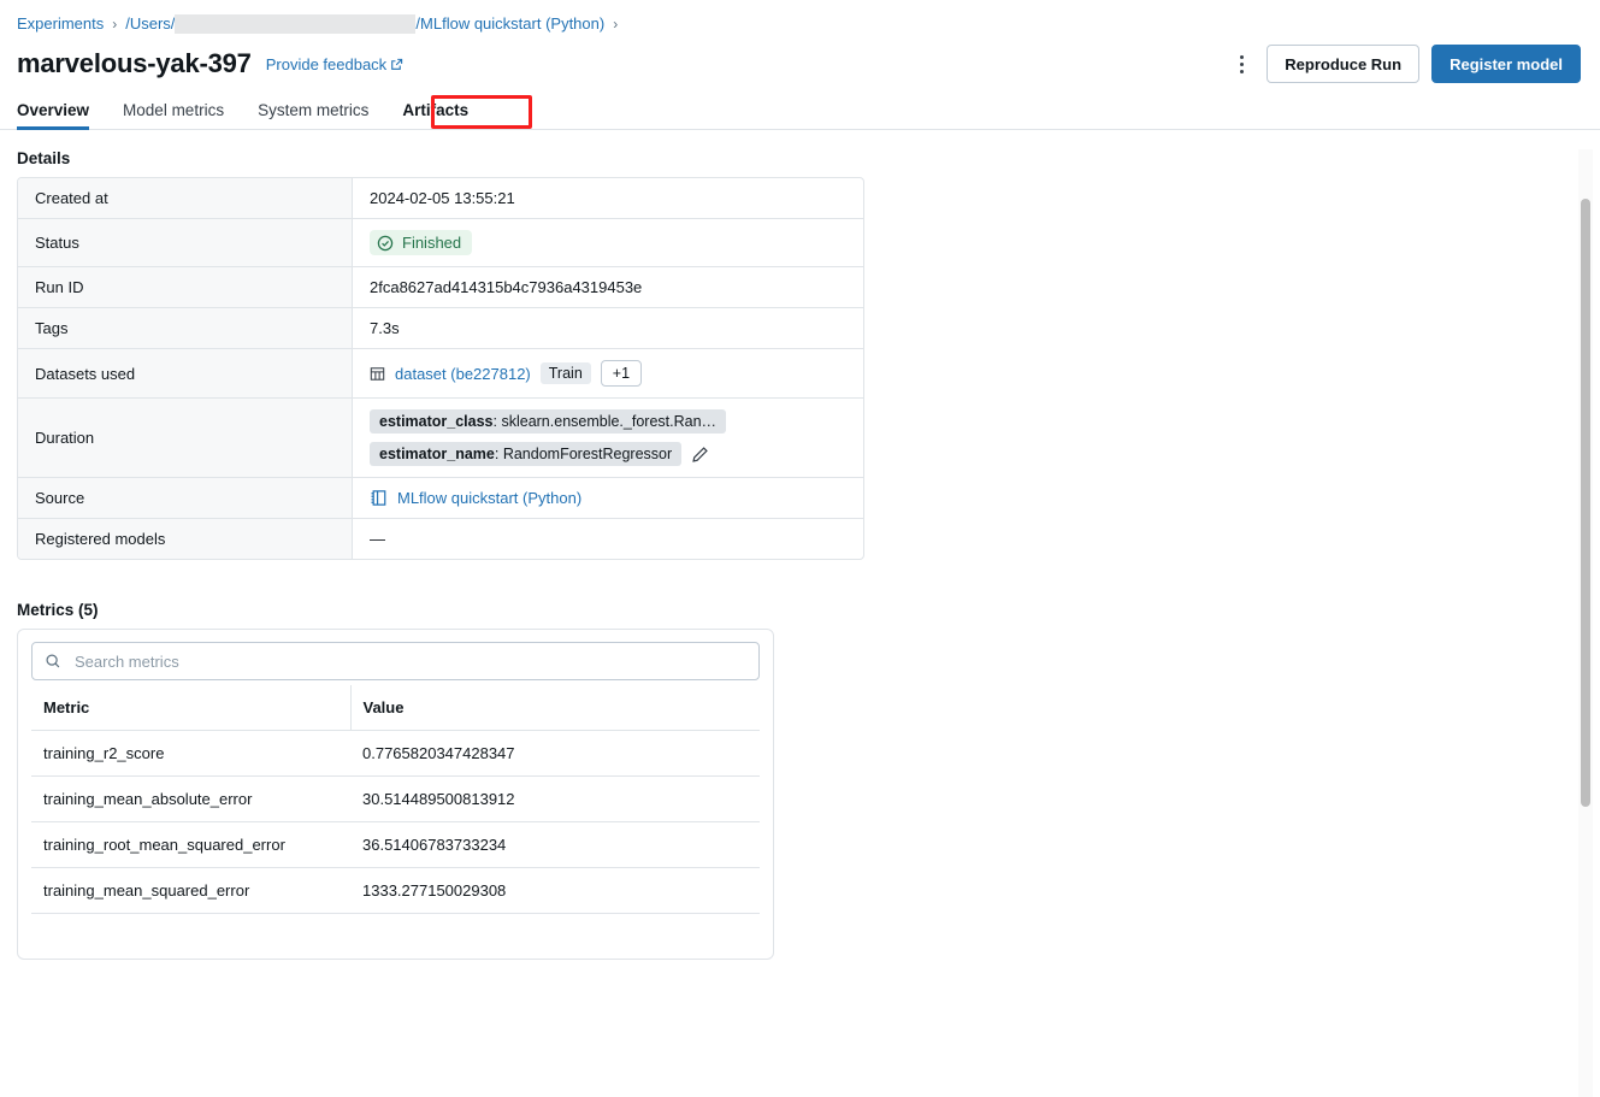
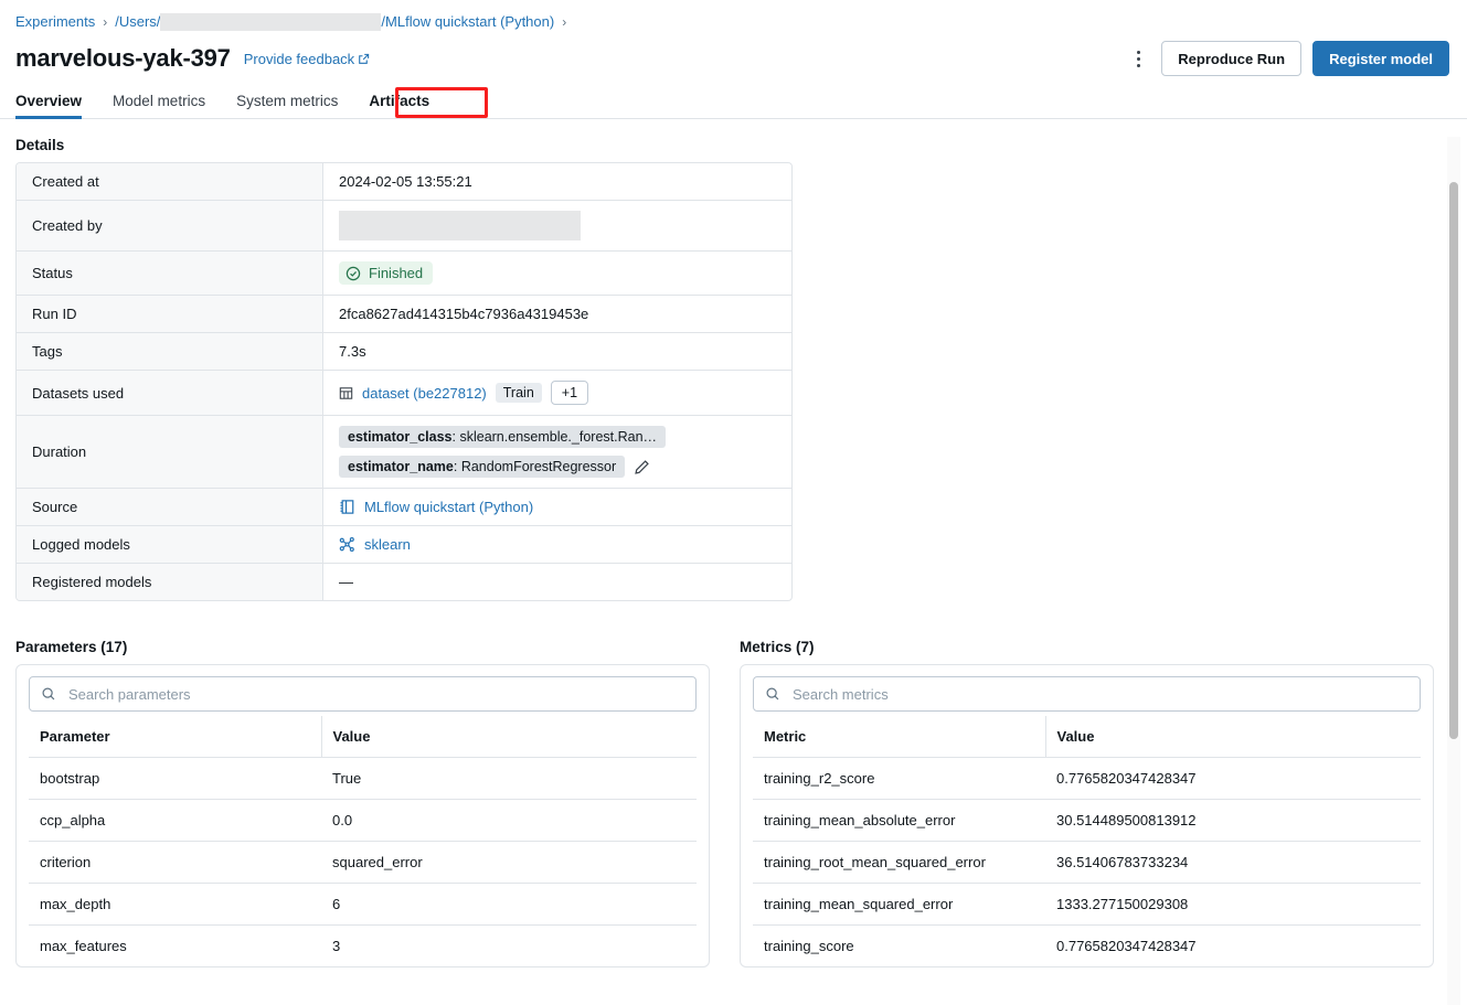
  Experiments
  ›
  /Users/
  /MLflow quickstart (Python)
  ›
  marvelous-yak-397
  Provide feedback
  Reproduce Run
  Register model
  Overview
  Model metrics
  System metrics
  Artifacts
  Details
  Created at	2024-02-05 13:55:21
+ Created by
  Status	Finished
  Run ID	2fca8627ad414315b4c7936a4319453e
  Tags	7.3s
  Datasets used	dataset (be227812) Train +1
  Duration	estimator_class: sklearn.ensemble._forest.Ran… estimator_name: RandomForestRegressor
  Source	MLflow quickstart (Python)
+ Logged models	sklearn
  Registered models	—
+ Parameters (17)
+ Search parameters
+ Parameter	Value
+ bootstrap	True
+ ccp_alpha	0.0
+ criterion	squared_error
+ max_depth	6
+ max_features	3
- Metrics (5)
+ Metrics (7)
  Search metrics
  Metric	Value
  training_r2_score	0.7765820347428347
  training_mean_absolute_error	30.514489500813912
  training_root_mean_squared_error	36.51406783733234
  training_mean_squared_error	1333.277150029308
+ training_score	0.7765820347428347
